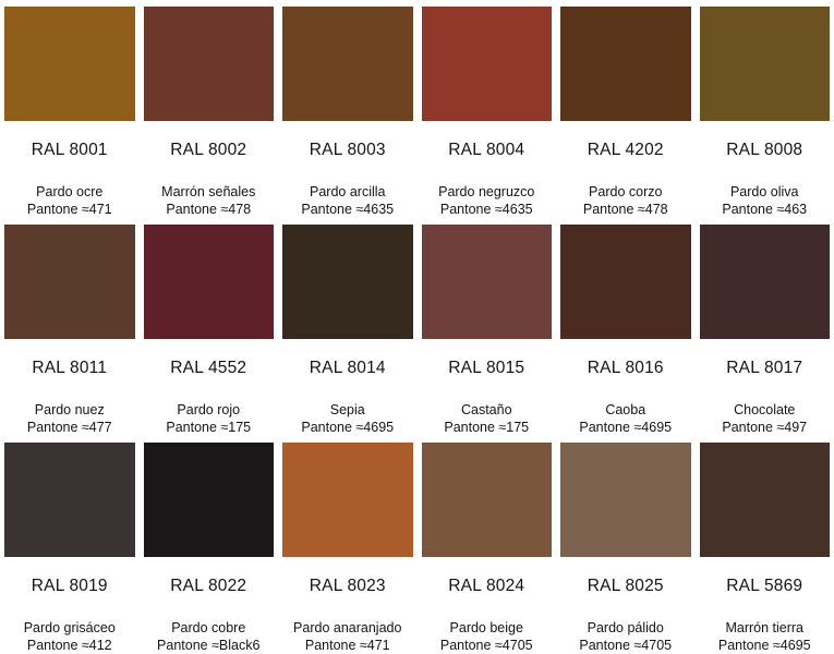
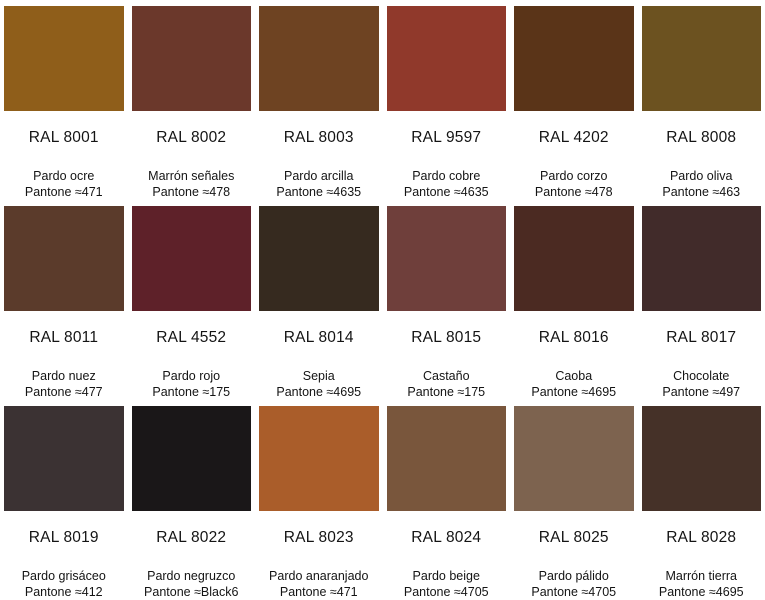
  RAL 8001
  Pardo ocre
  Pantone ≈471
  RAL 8002
  Marrón señales
  Pantone ≈478
  RAL 8003
  Pardo arcilla
  Pantone ≈4635
- RAL 8004
+ RAL 9597
- Pardo negruzco
+ Pardo cobre
  Pantone ≈4635
  RAL 4202
  Pardo corzo
  Pantone ≈478
  RAL 8008
  Pardo oliva
  Pantone ≈463
  RAL 8011
  Pardo nuez
  Pantone ≈477
  RAL 4552
  Pardo rojo
  Pantone ≈175
  RAL 8014
  Sepia
  Pantone ≈4695
  RAL 8015
  Castaño
  Pantone ≈175
  RAL 8016
  Caoba
  Pantone ≈4695
  RAL 8017
  Chocolate
  Pantone ≈497
  RAL 8019
  Pardo grisáceo
  Pantone ≈412
  RAL 8022
- Pardo cobre
+ Pardo negruzco
  Pantone ≈Black6
  RAL 8023
  Pardo anaranjado
  Pantone ≈471
  RAL 8024
  Pardo beige
  Pantone ≈4705
  RAL 8025
  Pardo pálido
  Pantone ≈4705
- RAL 5869
+ RAL 8028
  Marrón tierra
  Pantone ≈4695
